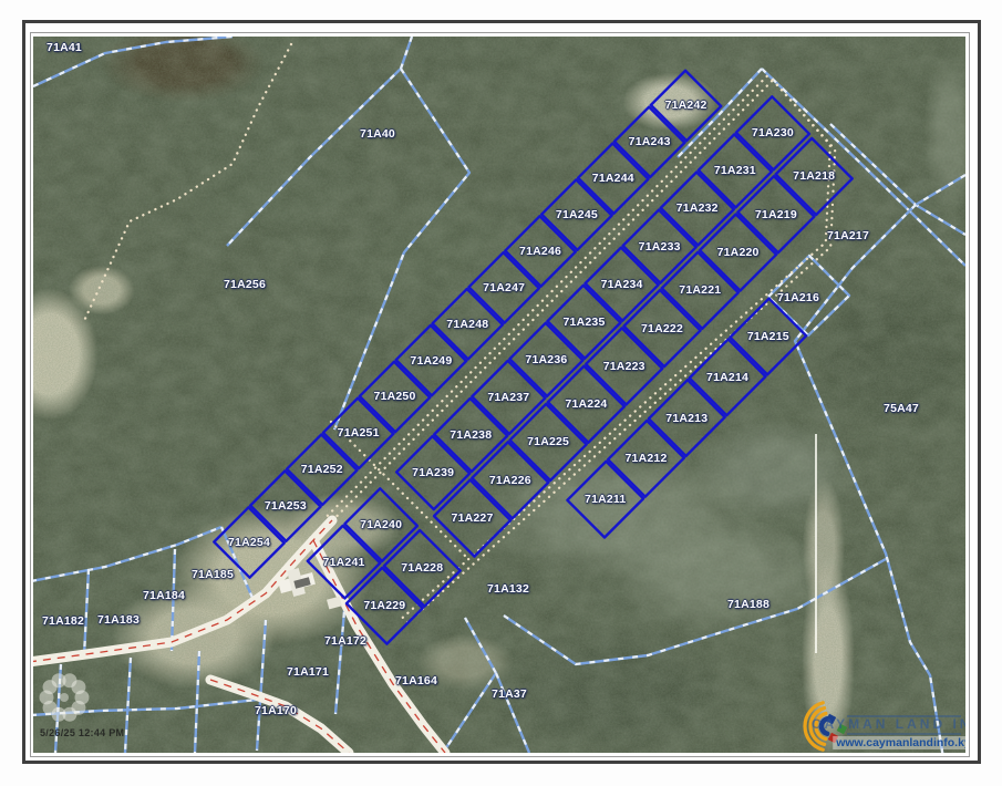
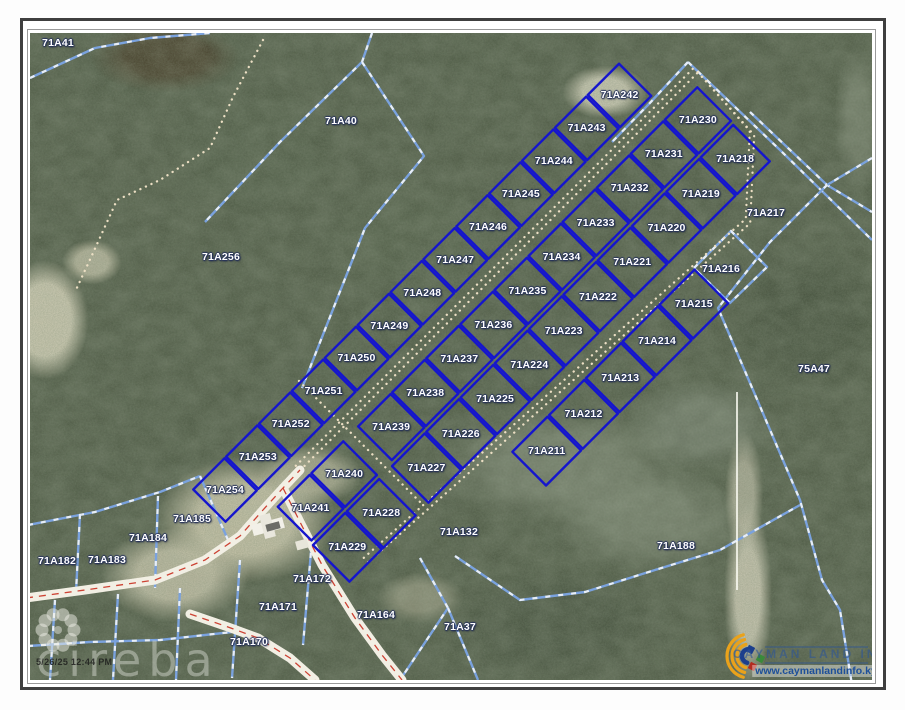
  71A254
  71A253
  71A252
  71A251
  71A250
  71A249
  71A248
  71A247
  71A246
  71A245
  71A244
  71A243
  71A242
  71A241
  71A240
  71A239
  71A238
  71A237
  71A236
  71A235
  71A234
  71A233
  71A232
  71A231
  71A230
  71A229
  71A228
  71A227
  71A226
  71A225
  71A224
  71A223
  71A222
  71A221
  71A220
  71A219
  71A218
  71A211
  71A212
  71A213
  71A214
  71A215
  71A41
  71A40
  71A256
  71A217
  71A216
  75A47
  71A188
  71A132
  71A185
  71A184
  71A183
  71A182
  71A172
  71A171
  71A170
  71A164
  71A37
+ cireba
  5/26/25 12:44 PM
  CAYMAN LAND I
  www.caymanlandinfo.k
